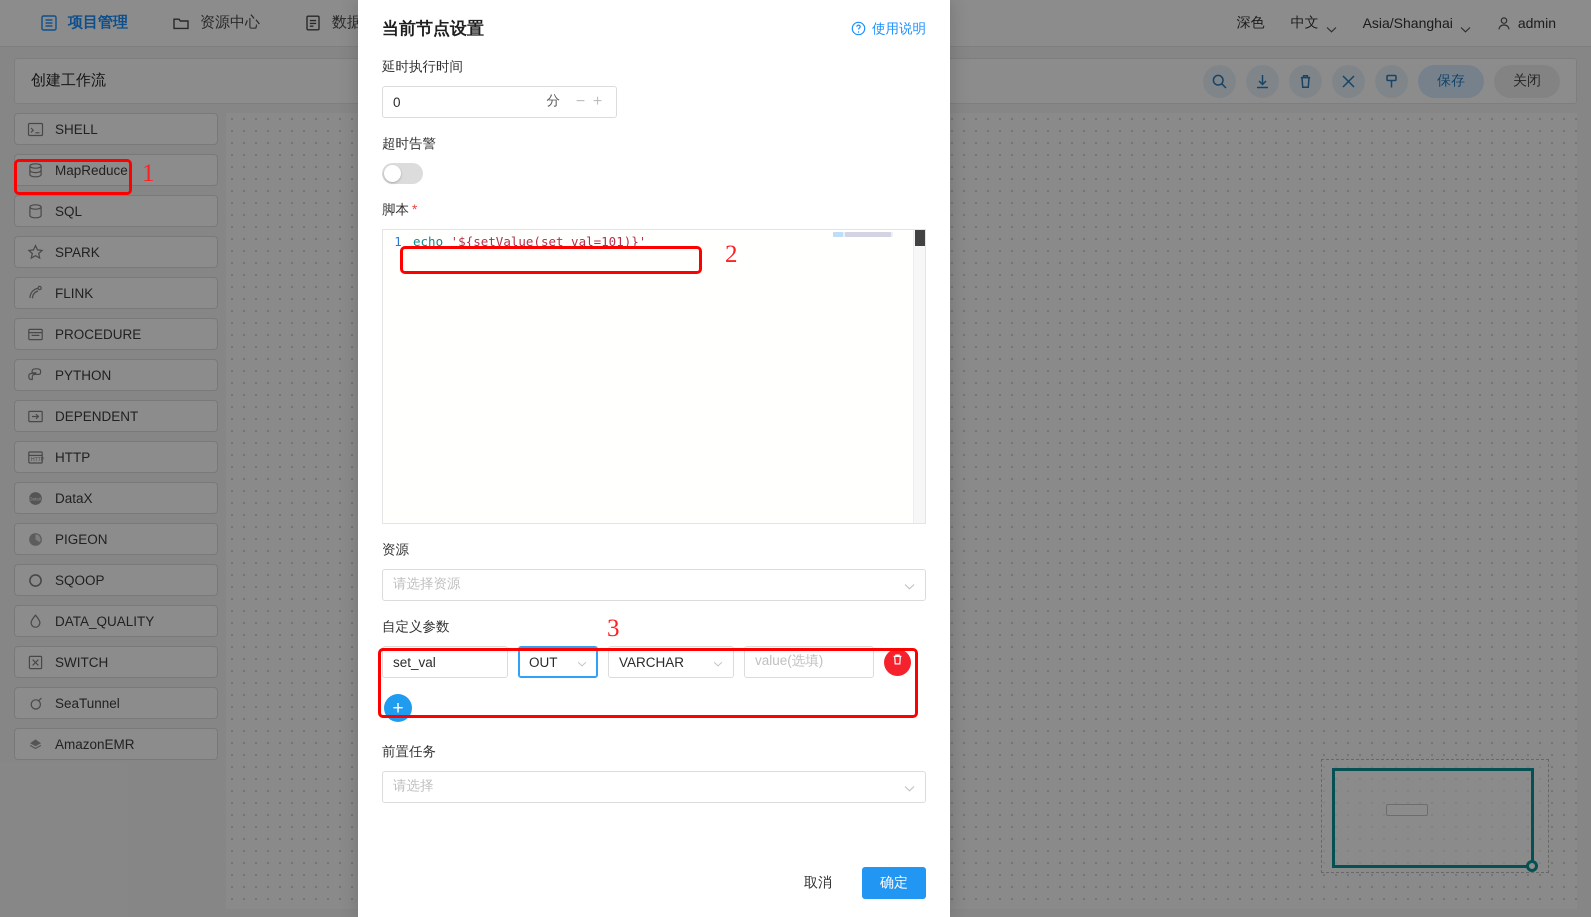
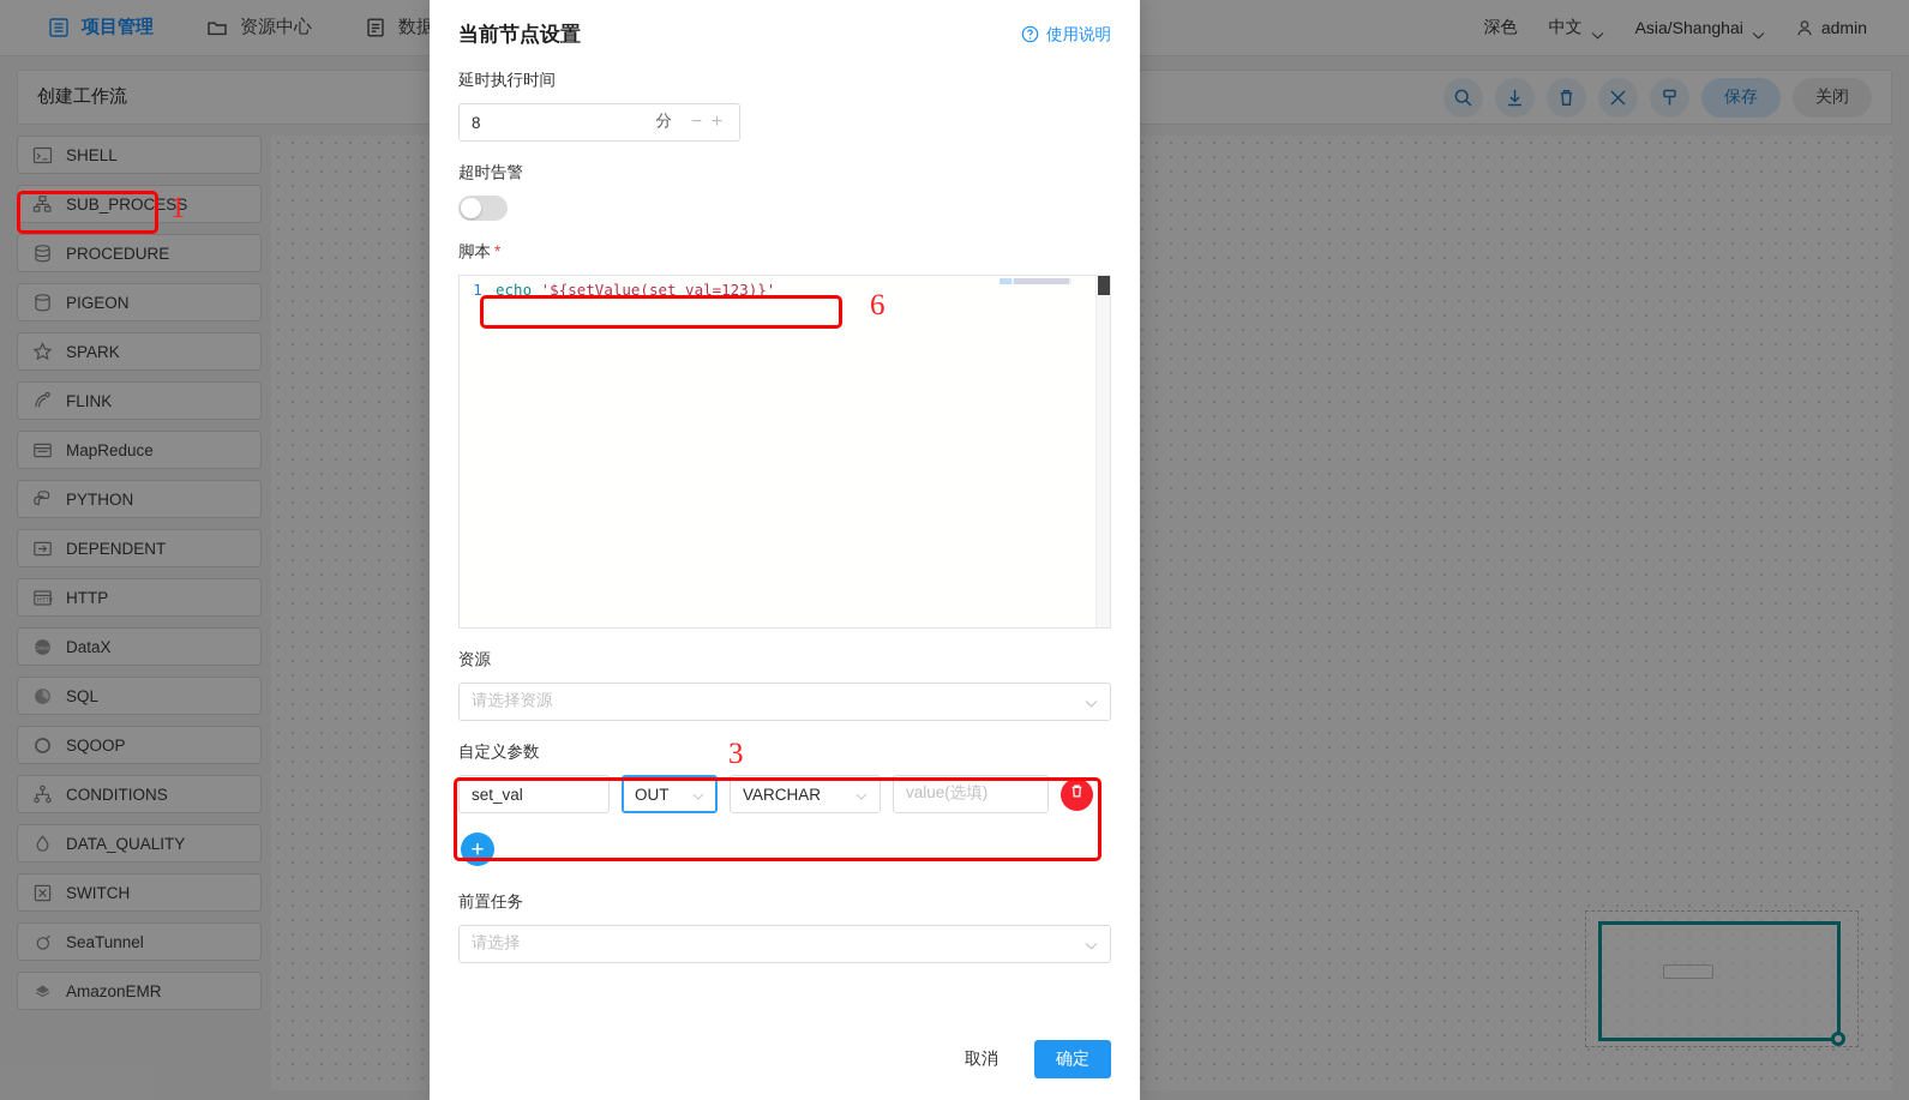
  项目管理
  资源中心
  深色
  中文
  Asia/Shanghai
  admin
  创建工作流
  保存
  关闭
  SHELL
+ SUB_PROCESS
- MapReduce
+ PROCEDURE
- SQL
+ PIGEON
  SPARK
  FLINK
- PROCEDURE
+ MapReduce
  PYTHON
  DEPENDENT
  HTTP
  DataX
- PIGEON
+ SQL
  SQOOP
+ CONDITIONS
  DATA_QUALITY
  SWITCH
  SeaTunnel
  AmazonEMR
  当前节点设置
  使用说明
  延时执行时间
- 0
+ 8
  分
  −
  +
  超时告警
  脚本 *
  1
- echo '${setValue(set_val=101)}'
+ echo '${setValue(set_val=123)}'
  资源
  请选择资源
  自定义参数
  set_val
  OUT
  VARCHAR
  value(选填)
  +
  前置任务
  请选择
  取消
  确定
  1
- 2
+ 6
  3
